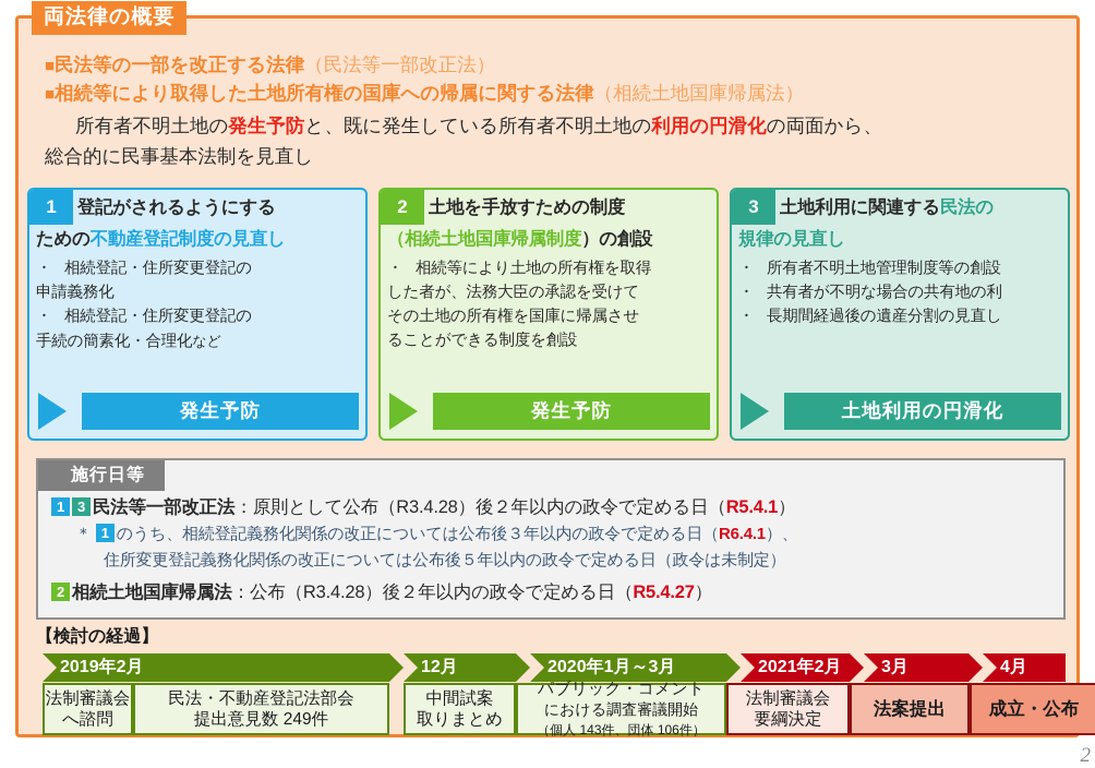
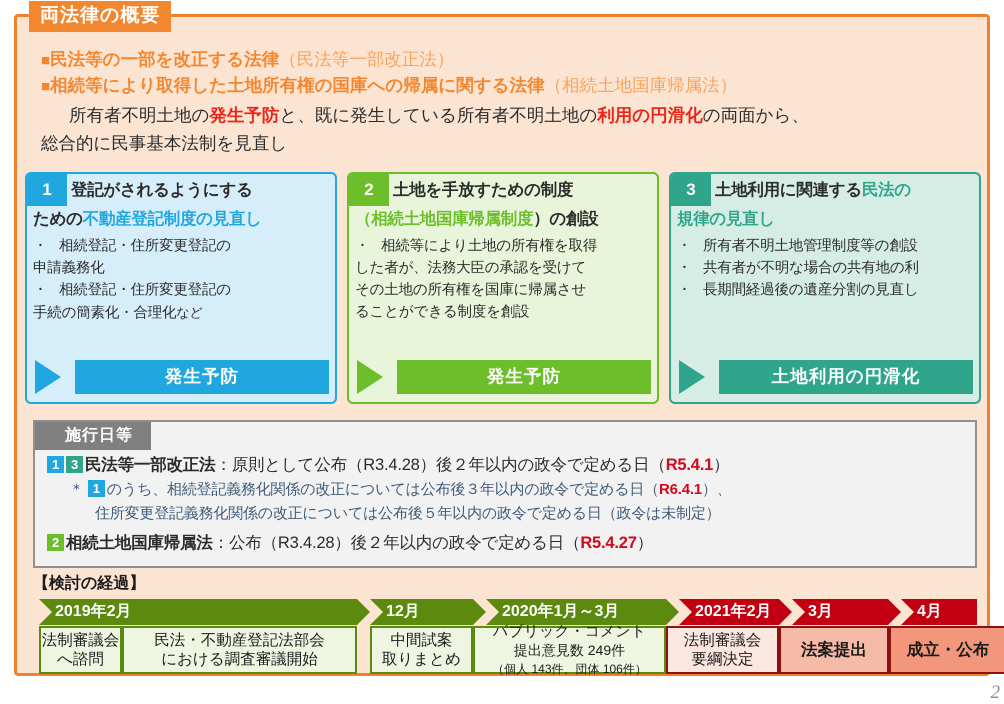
  両法律の概要
  ■民法等の一部を改正する法律（民法等一部改正法）
  ■相続等により取得した土地所有権の国庫への帰属に関する法律（相続土地国庫帰属法）
  所有者不明土地の発生予防と、既に発生している所有者不明土地の利用の円滑化の両面から、
  総合的に民事基本法制を見直し
  1
  登記がされるようにする
  ための不動産登記制度の見直し
  ・ 相続登記・住所変更登記の
  申請義務化
  ・ 相続登記・住所変更登記の
  手続の簡素化・合理化など
  発生予防
  2
  土地を手放すための制度
  （相続土地国庫帰属制度）の創設
  ・ 相続等により土地の所有権を取得
  した者が、法務大臣の承認を受けて
  その土地の所有権を国庫に帰属させ
  ることができる制度を創設
  発生予防
  3
  土地利用に関連する民法の
  規律の見直し
  ・ 所有者不明土地管理制度等の創設
  ・ 共有者が不明な場合の共有地の利
  ・ 長期間経過後の遺産分割の見直し
  土地利用の円滑化
  施行日等
  1 3 民法等一部改正法：原則として公布（R3.4.28）後２年以内の政令で定める日（R5.4.1）
  ＊ 1 のうち、相続登記義務化関係の改正については公布後３年以内の政令で定める日（R6.4.1）、
  住所変更登記義務化関係の改正については公布後５年以内の政令で定める日（政令は未制定）
  2 相続土地国庫帰属法：公布（R3.4.28）後２年以内の政令で定める日（R5.4.27）
  【検討の経過】
  2019年2月
  12月
  2020年1月～3月
  2021年2月
  3月
  4月
  法制審議会
  へ諮問
  民法・不動産登記法部会
- 提出意見数 249件
+ における調査審議開始
  中間試案
  取りまとめ
  パブリック・コメント
- における調査審議開始
+ 提出意見数 249件
  （個人 143件、団体 106件）
  法制審議会
  要綱決定
  法案提出
  成立・公布
  2
